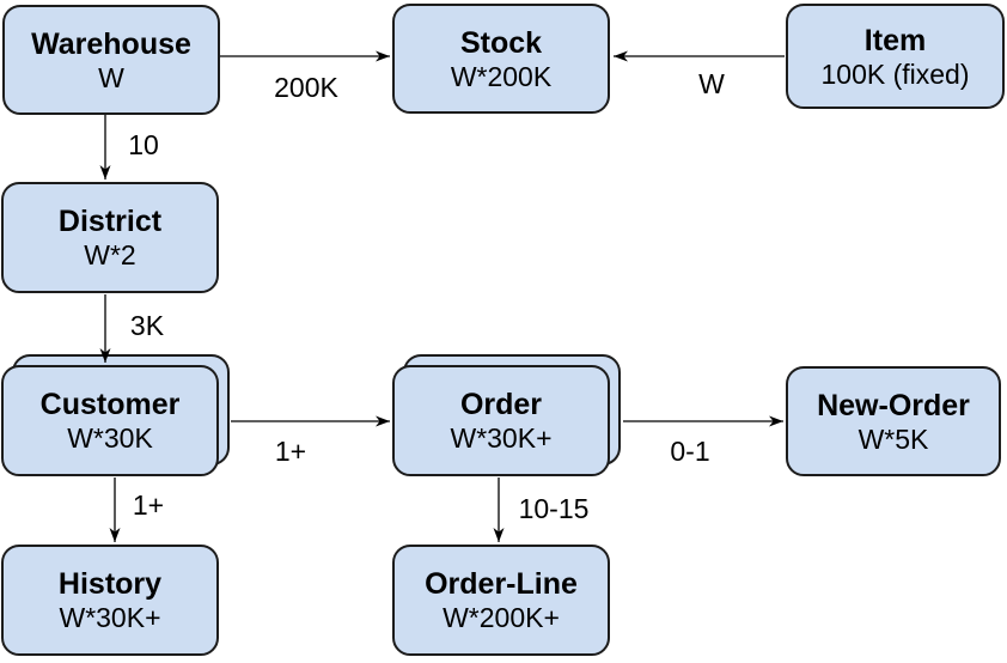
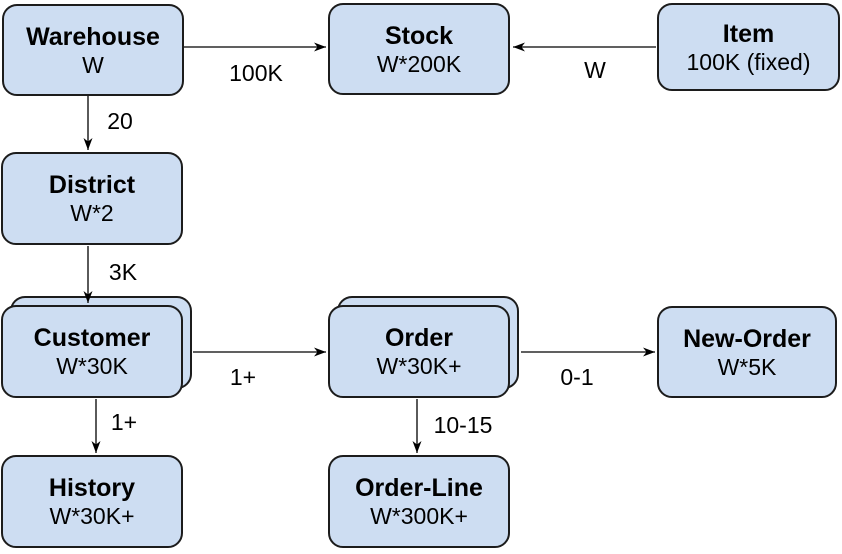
  Warehouse
  W
  Stock
  W*200K
  Item
  100K (fixed)
  District
  W*2
  Customer
  W*30K
  Order
  W*30K+
  New-Order
  W*5K
  History
  W*30K+
  Order-Line
- W*200K+
+ W*300K+
- 200K
+ 100K
  W
- 10
+ 20
  3K
  1+
  1+
  0-1
  10-15
